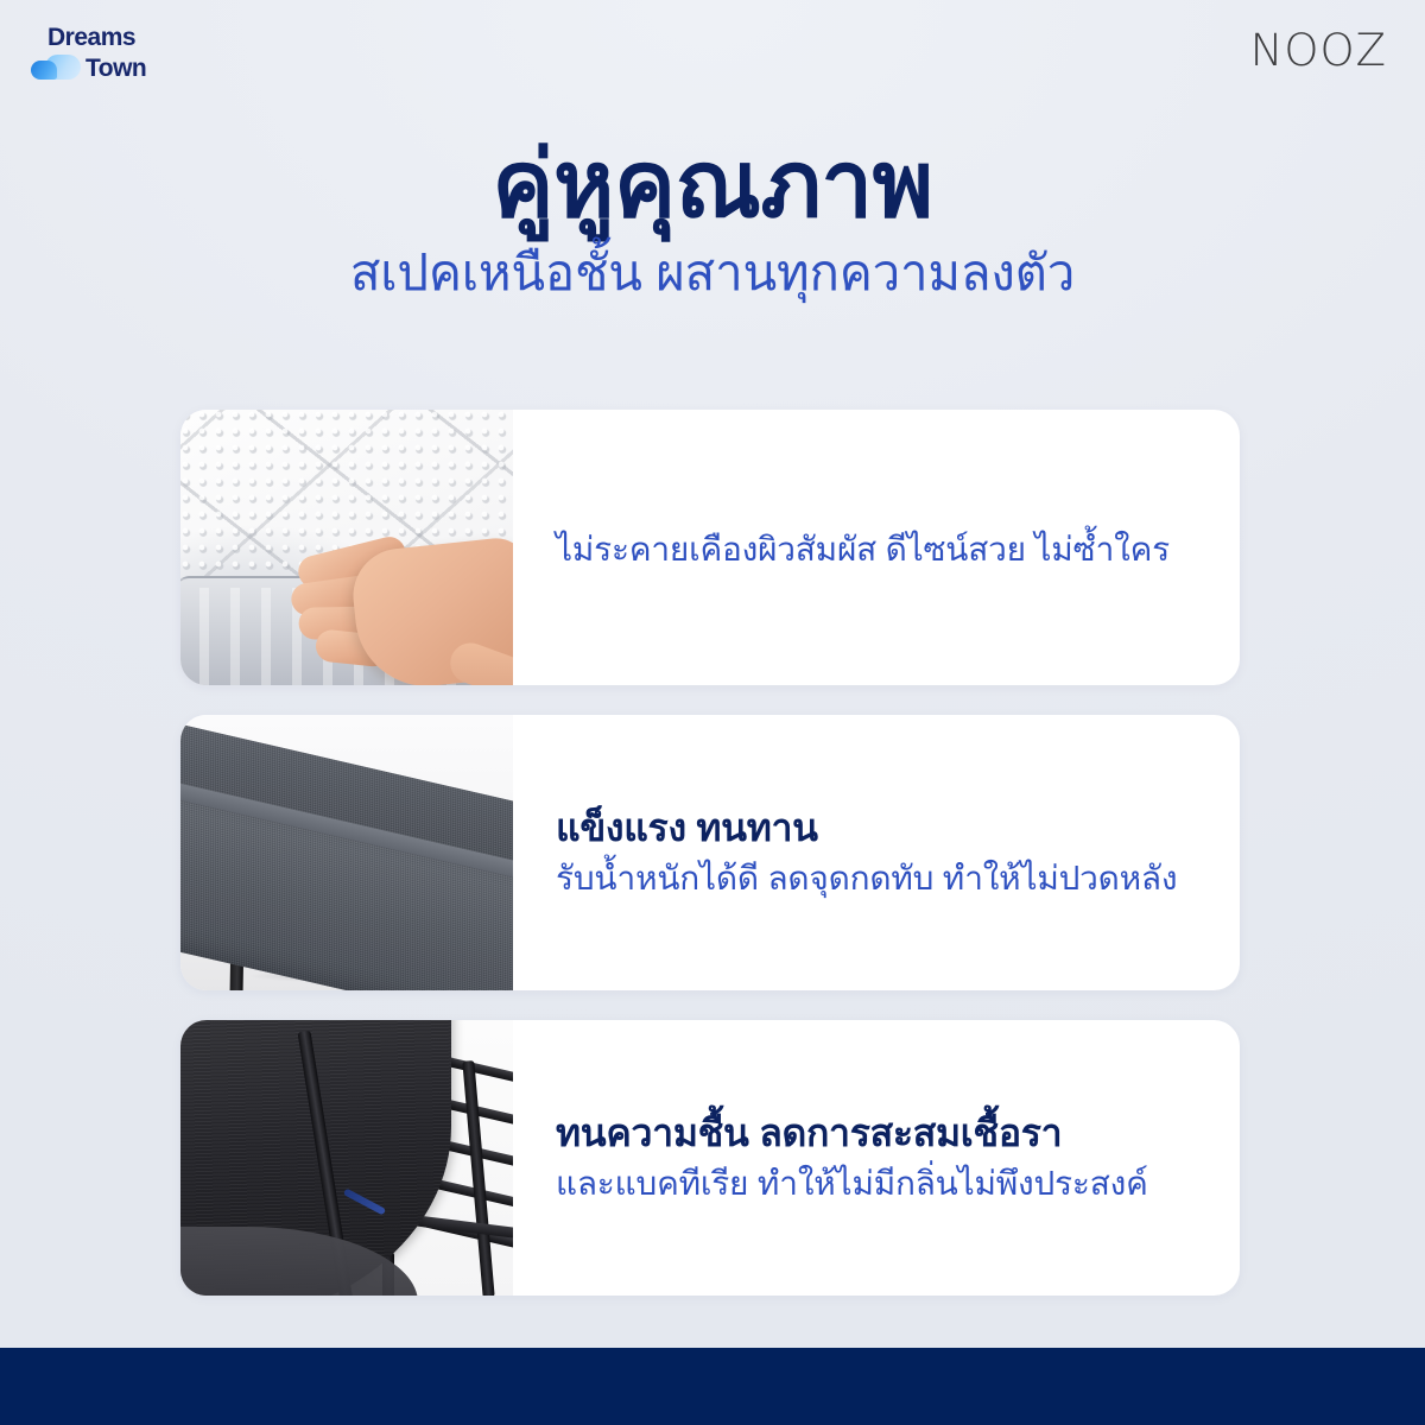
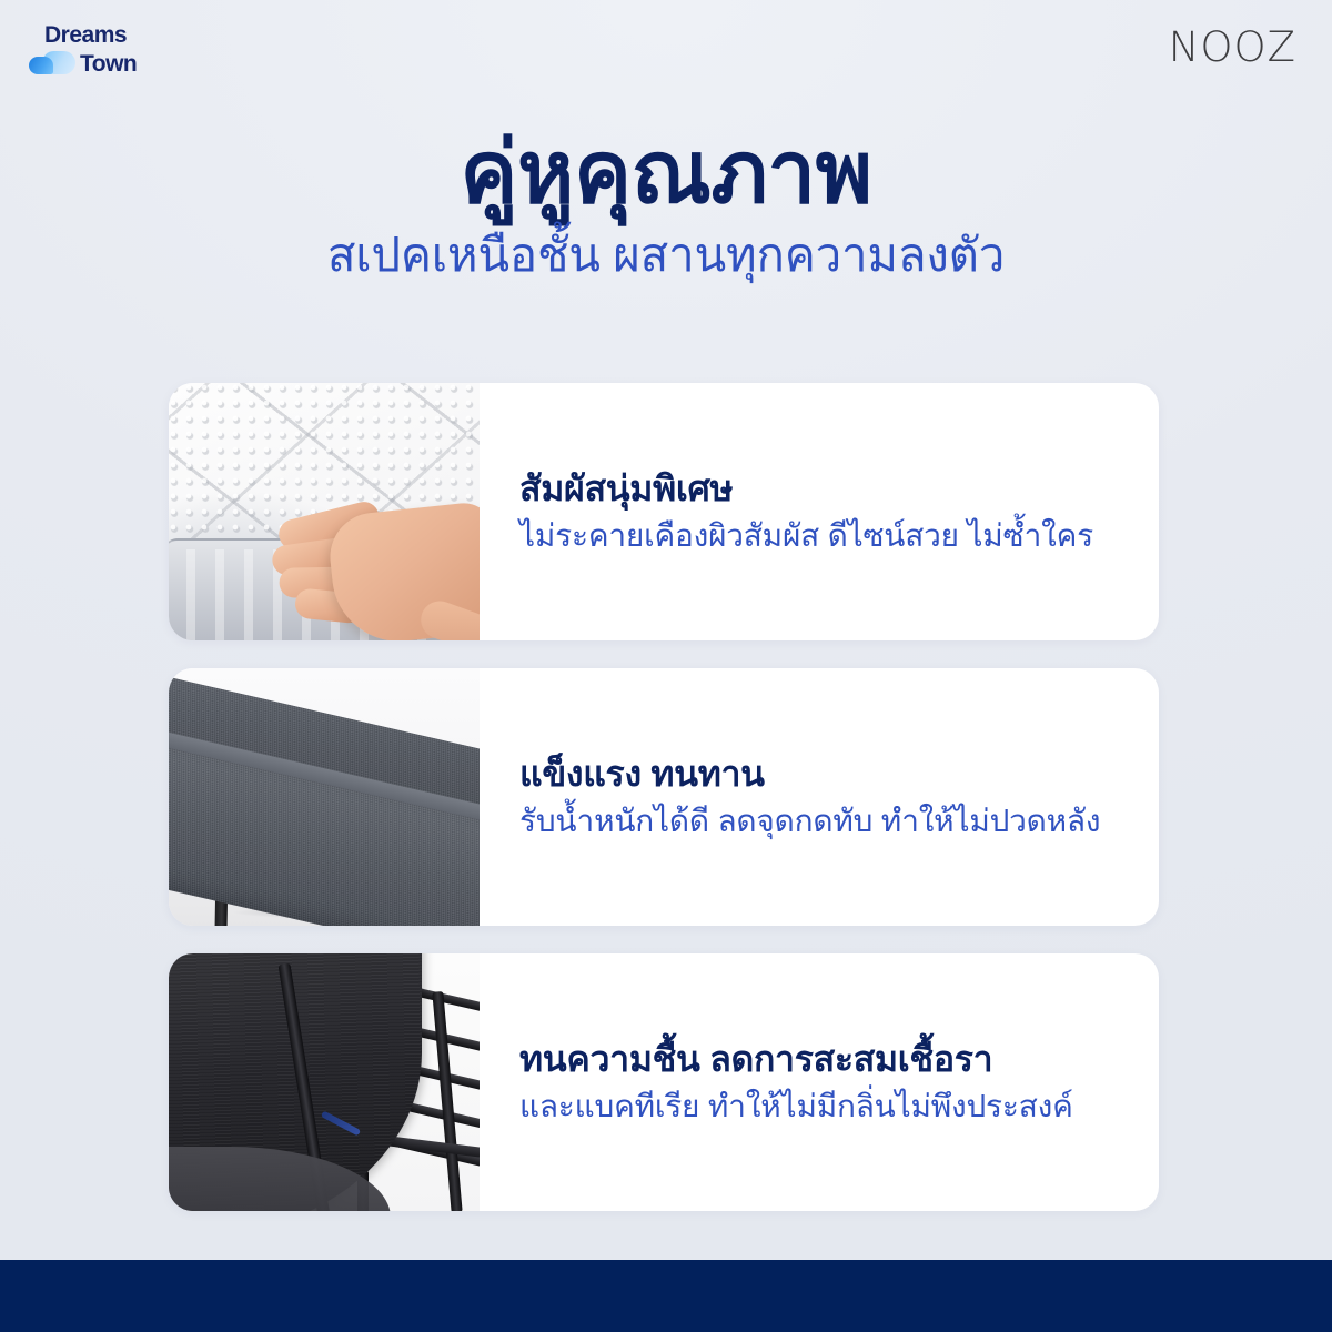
  Dreams
  Town
  NOOZ
  คู่หูคุณภาพ
  สเปคเหนือชั้น ผสานทุกความลงตัว
+ สัมผัสนุ่มพิเศษ
  ไม่ระคายเคืองผิวสัมผัส ดีไซน์สวย ไม่ซ้ำใคร
  แข็งแรง ทนทาน
  รับน้ำหนักได้ดี ลดจุดกดทับ ทำให้ไม่ปวดหลัง
  ทนความชื้น ลดการสะสมเชื้อรา
  และแบคทีเรีย ทำให้ไม่มีกลิ่นไม่พึงประสงค์
